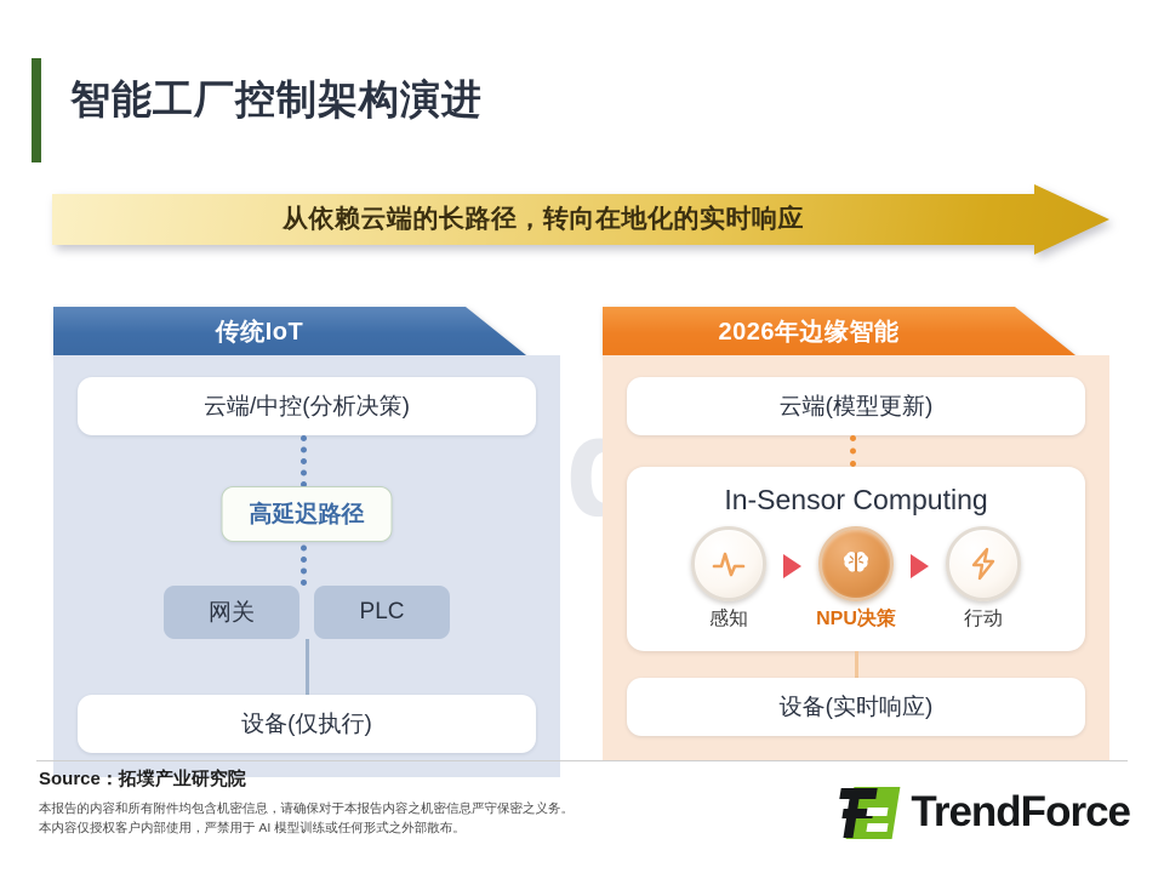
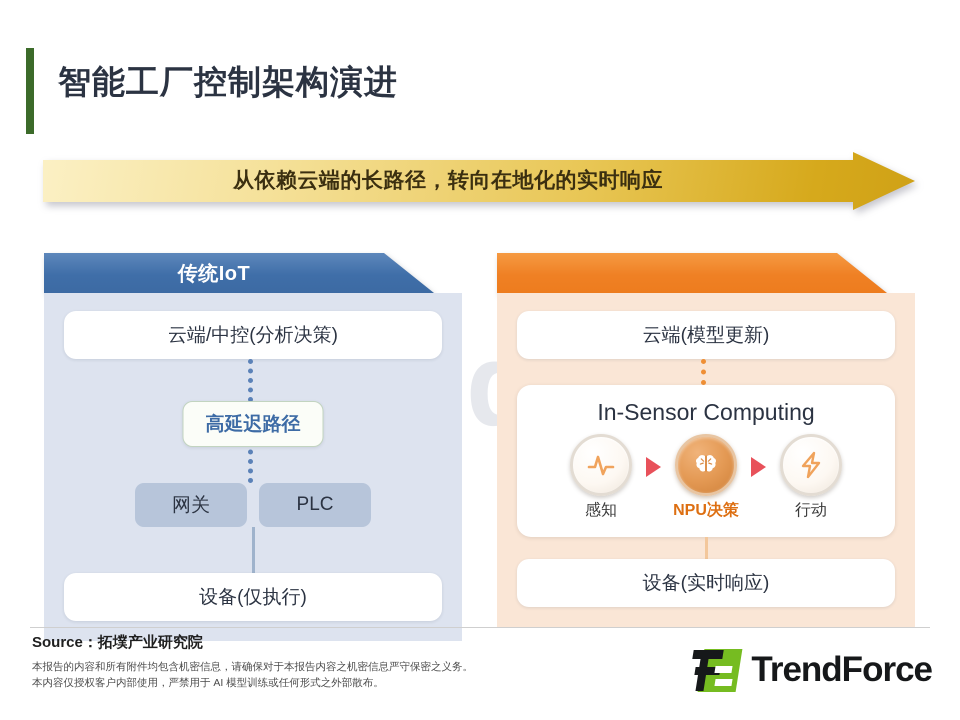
  智能工厂控制架构演进
  从依赖云端的长路径，转向在地化的实时响应
  传统IoT
  云端/中控(分析决策)
  高延迟路径
  网关
  PLC
  设备(仅执行)
- 2026年边缘智能
  云端(模型更新)
  In-Sensor Computing
  感知
  NPU决策
  行动
  设备(实时响应)
  Source：拓墣产业研究院
  本报告的内容和所有附件均包含机密信息，请确保对于本报告内容之机密信息严守保密之义务。
  本内容仅授权客户内部使用，严禁用于 AI 模型训练或任何形式之外部散布。
  TrendForce
